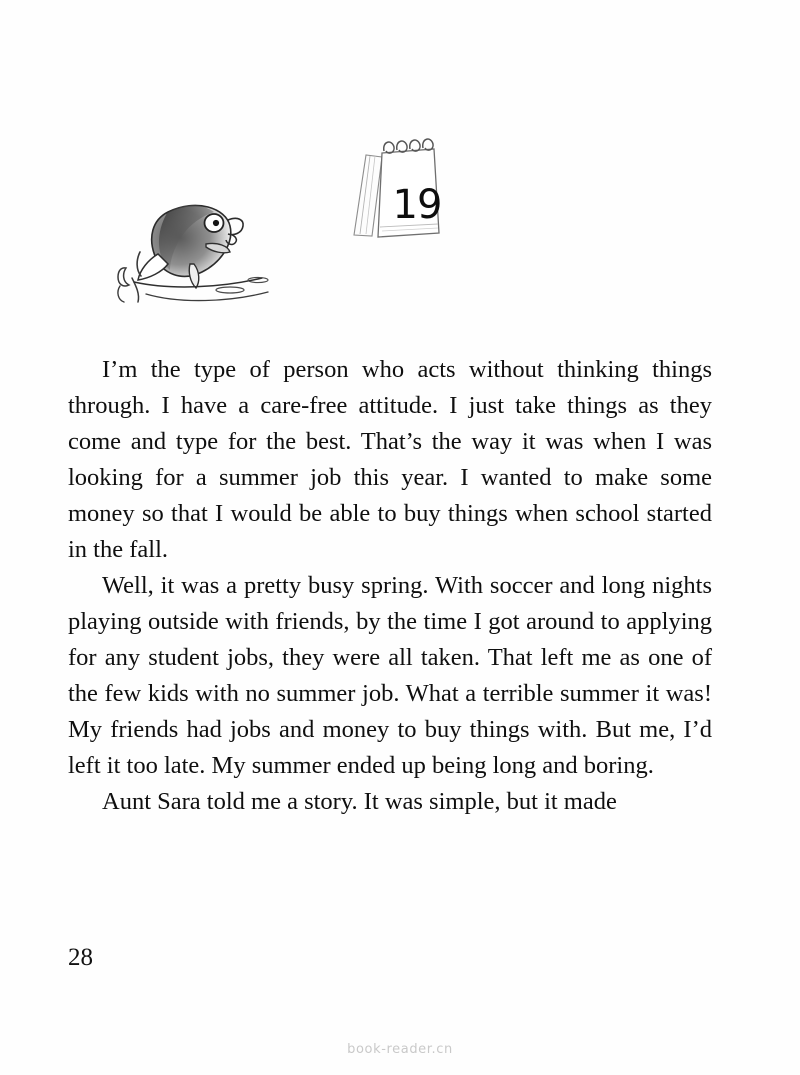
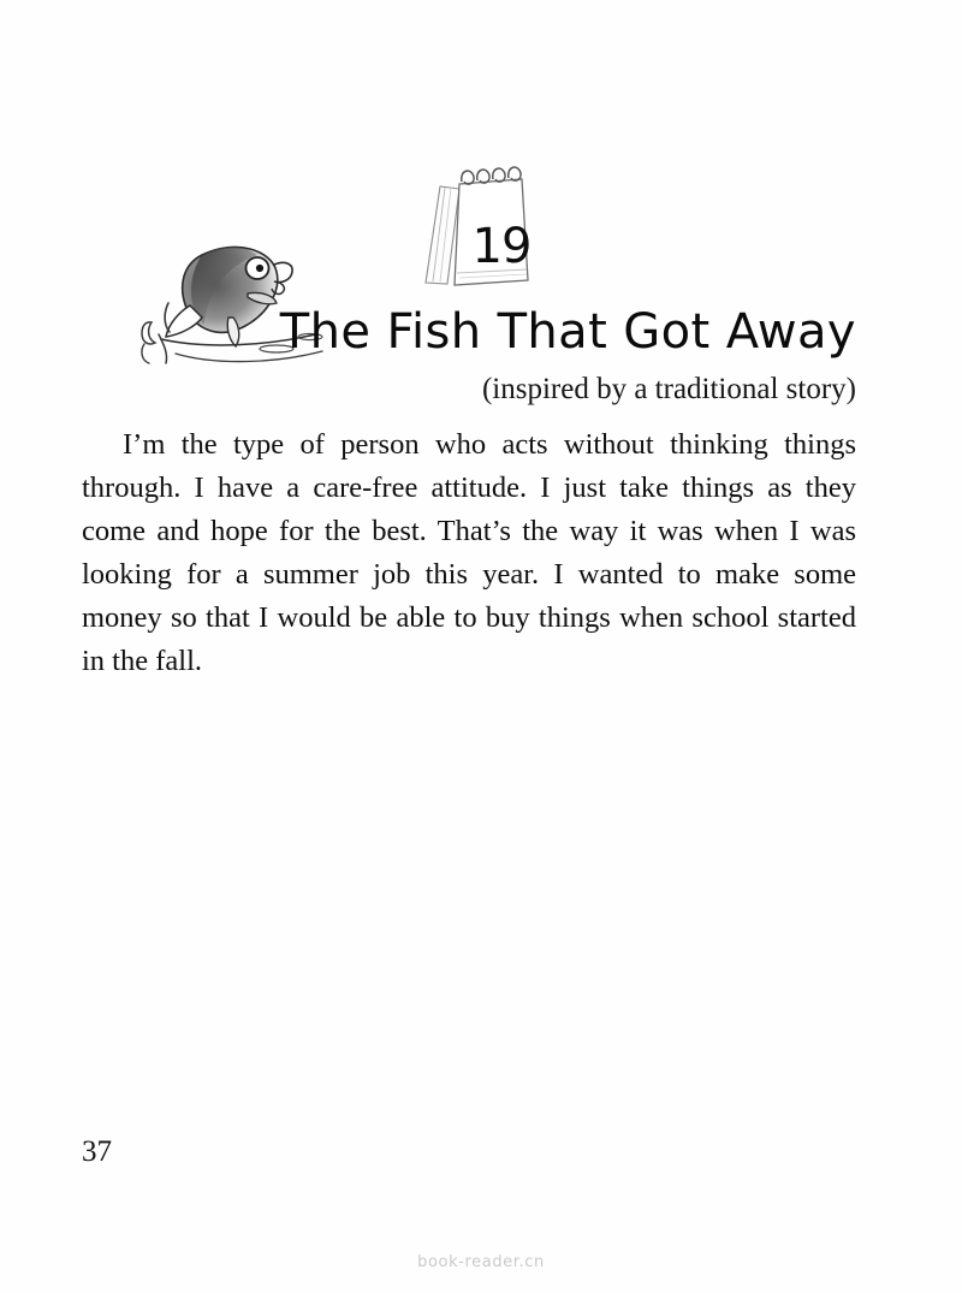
  19
+ The Fish That Got Away
+ (inspired by a traditional story)
- I’m the type of person who acts without thinking things through. I have a care-free attitude. I just take things as they come and type for the best. That’s the way it was when I was looking for a summer job this year. I wanted to make some money so that I would be able to buy things when school started in the fall.
+ I’m the type of person who acts without thinking things through. I have a care-free attitude. I just take things as they come and hope for the best. That’s the way it was when I was looking for a summer job this year. I wanted to make some money so that I would be able to buy things when school started in the fall.
- Well, it was a pretty busy spring. With soccer and long nights playing outside with friends, by the time I got around to applying for any student jobs, they were all taken. That left me as one of the few kids with no summer job. What a terrible summer it was! My friends had jobs and money to buy things with. But me, I’d left it too late. My summer ended up being long and boring.
- Aunt Sara told me a story. It was simple, but it made
- 28
+ 37
  book-reader.cn
